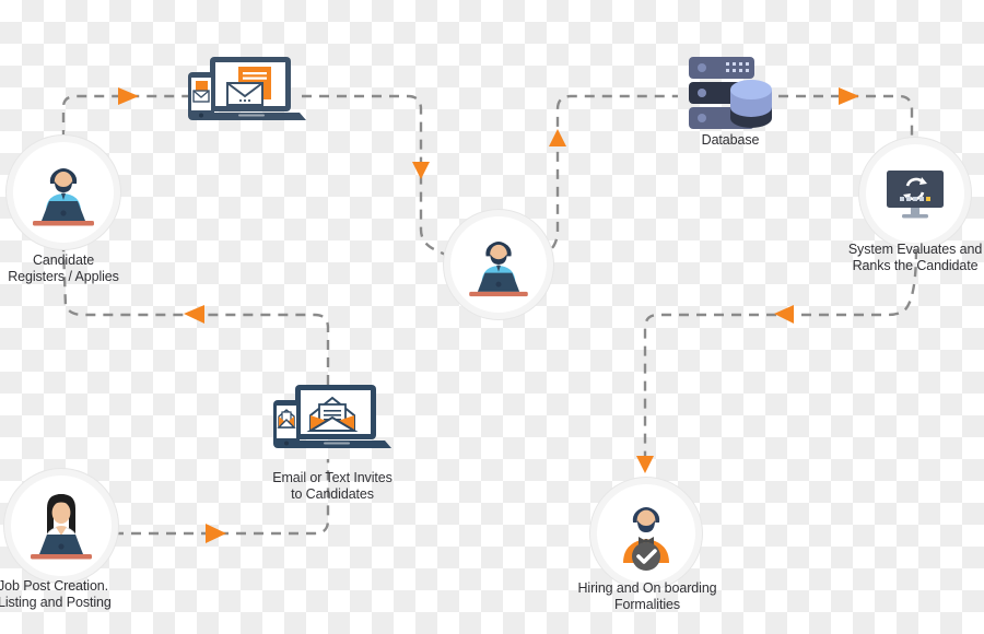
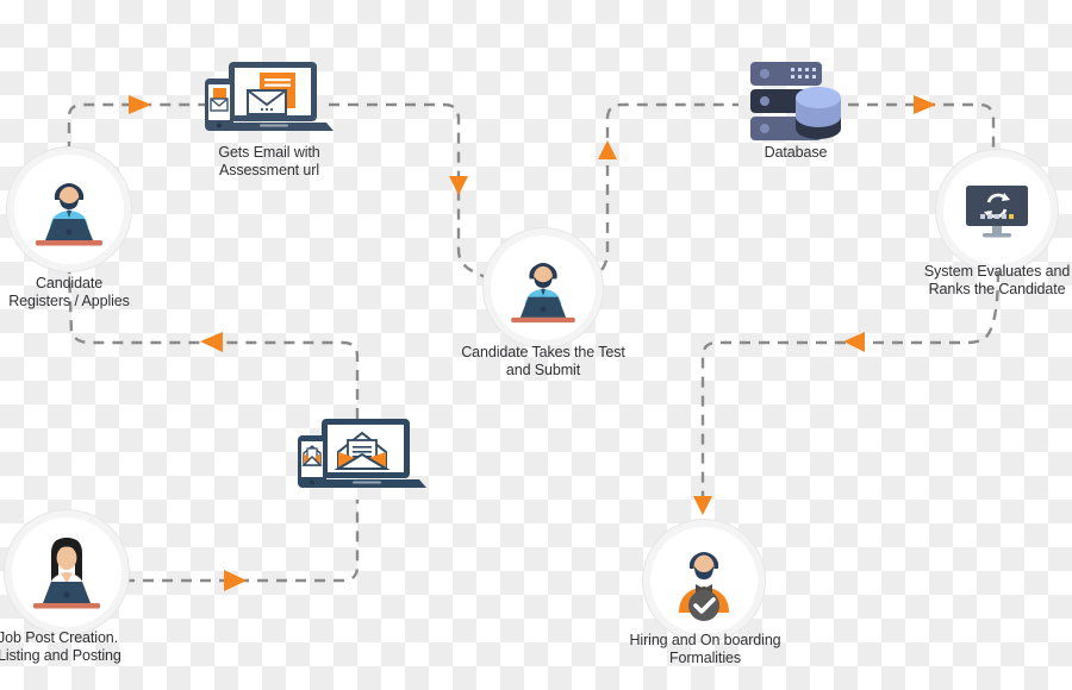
  Candidate
  Registers / Applies
+ Gets Email with
+ Assessment url
+ Candidate Takes the Test
+ and Submit
  Database
  System Evaluates and
  Ranks the Candidate
  Hiring and On boarding
  Formalities
- Email or Text Invites
- to Candidates
  Job Post Creation.
  Listing and Posting
